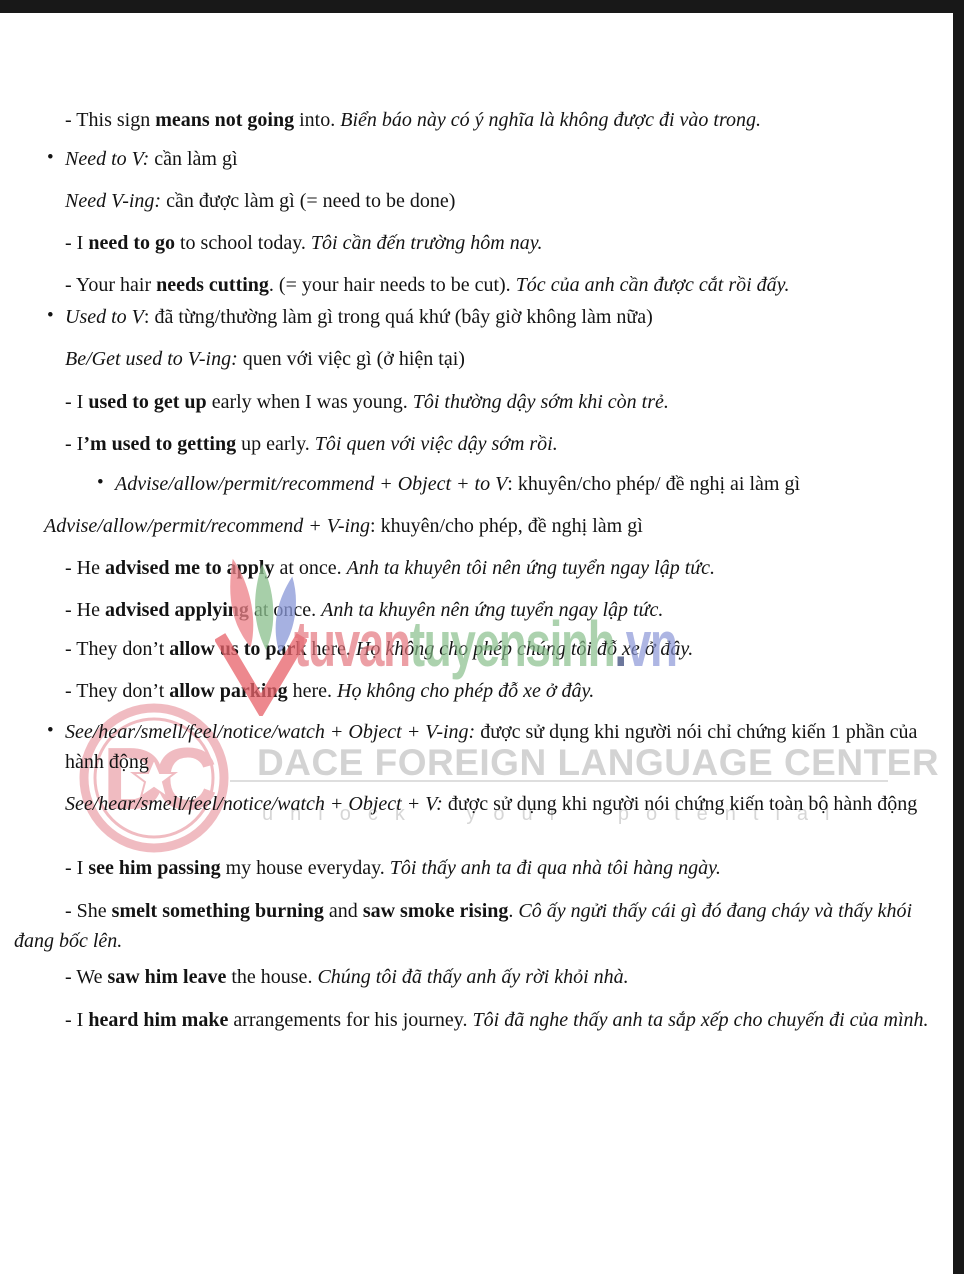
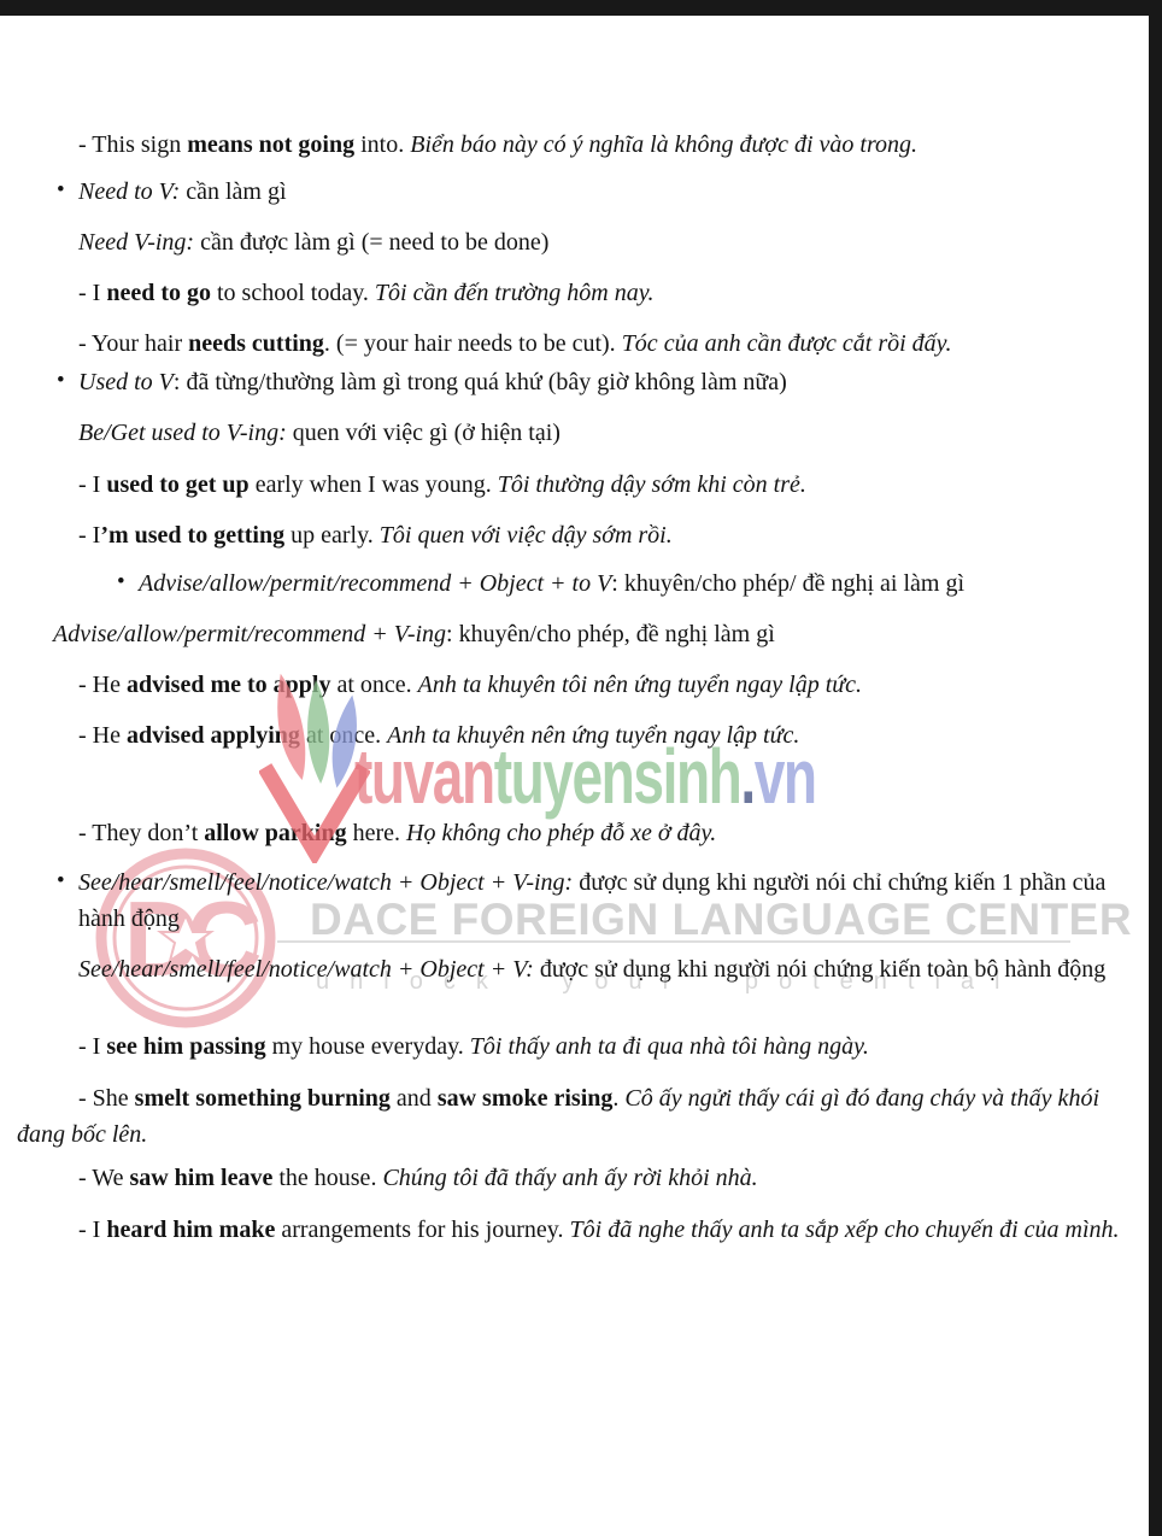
  DC
  DACE FOREIGN LANGUAGE CENTE
  unlock your potential
  - This sign means not going into. Biển báo này có ý nghĩa là không được đi vào trong.
  •
  Need to V: cần làm gì
  Need V-ing: cần được làm gì (= need to be done)
  - I need to go to school today. Tôi cần đến trường hôm nay.
  - Your hair needs cutting. (= your hair needs to be cut). Tóc của anh cần được cắt rồi đấy.
  •
  Used to V: đã từng/thường làm gì trong quá khứ (bây giờ không làm nữa)
  Be/Get used to V-ing: quen với việc gì (ở hiện tại)
  - I used to get up early when I was young. Tôi thường dậy sớm khi còn trẻ.
  - I’m used to getting up early. Tôi quen với việc dậy sớm rồi.
  •
  Advise/allow/permit/recommend + Object + to V: khuyên/cho phép/ đề nghị ai làm gì
  Advise/allow/permit/recommend + V-ing: khuyên/cho phép, đề nghị làm gì
  - He advised me to apply at once. Anh ta khuyên tôi nên ứng tuyển ngay lập tức.
  - He advised applying at once. Anh ta khuyên nên ứng tuyển ngay lập tức.
- - They don’t allow us to park here. Họ không cho phép chúng tôi đỗ xe ở đây.
  - They don’t allow parking here. Họ không cho phép đỗ xe ở đây.
  •
  See/hear/smell/feel/notice/watch + Object + V-ing: được sử dụng khi người nói chỉ chứng kiến 1 phần của hành động
  See/hear/smell/feel/notice/watch + Object + V: được sử dụng khi người nói chứng kiến toàn bộ hành động
  - I see him passing my house everyday. Tôi thấy anh ta đi qua nhà tôi hàng ngày.
  - She smelt something burning and saw smoke rising. Cô ấy ngửi thấy cái gì đó đang cháy và thấy khói đang bốc lên.
  - We saw him leave the house. Chúng tôi đã thấy anh ấy rời khỏi nhà.
  - I heard him make arrangements for his journey. Tôi đã nghe thấy anh ta sắp xếp cho chuyến đi của mình.
  tuvantuyensinh.vn
